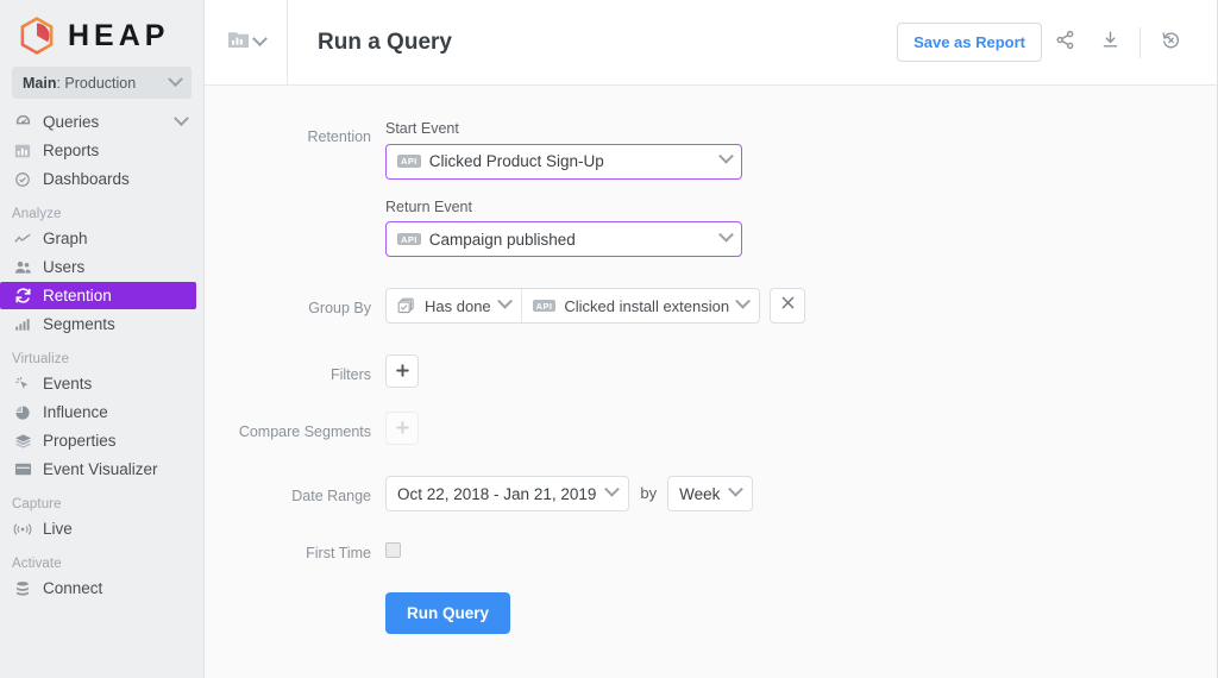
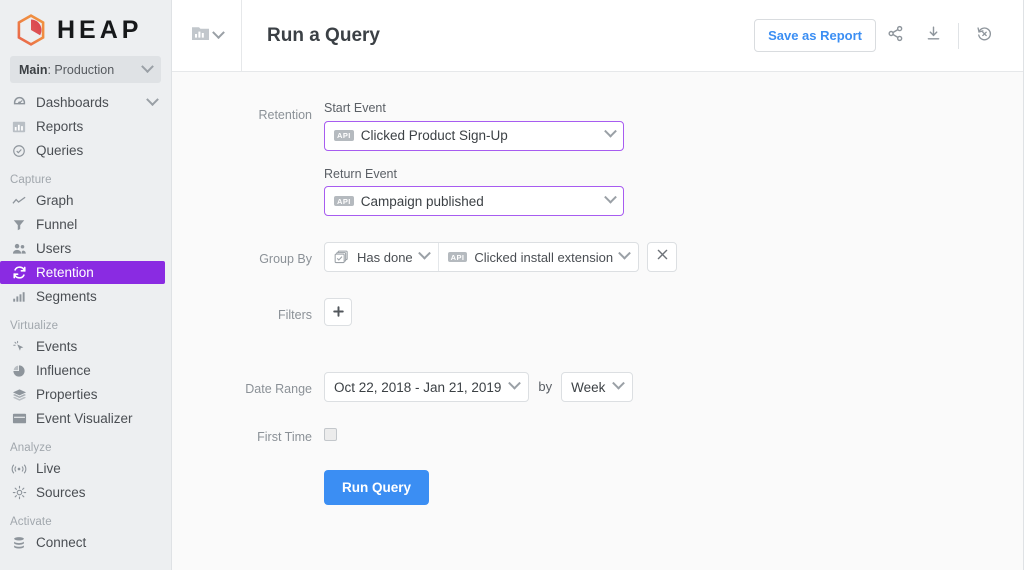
  HEAP
  Main
  : Production
- Queries
+ Dashboards
  Reports
- Dashboards
+ Queries
- Analyze
+ Capture
  Graph
+ Funnel
  Users
  Retention
  Segments
  Virtualize
  Events
  Influence
  Properties
  Event Visualizer
- Capture
+ Analyze
  Live
+ Sources
  Activate
  Connect
  Run a Query
  Save as Report
  Retention
  Start Event
  API
  Clicked Product Sign-Up
  Return Event
  API
  Campaign published
  Group By
  Has done
  API
  Clicked install extension
  Filters
- Compare Segments
  Date Range
  Oct 22, 2018 - Jan 21, 2019
  by
  Week
  First Time
  Run Query
